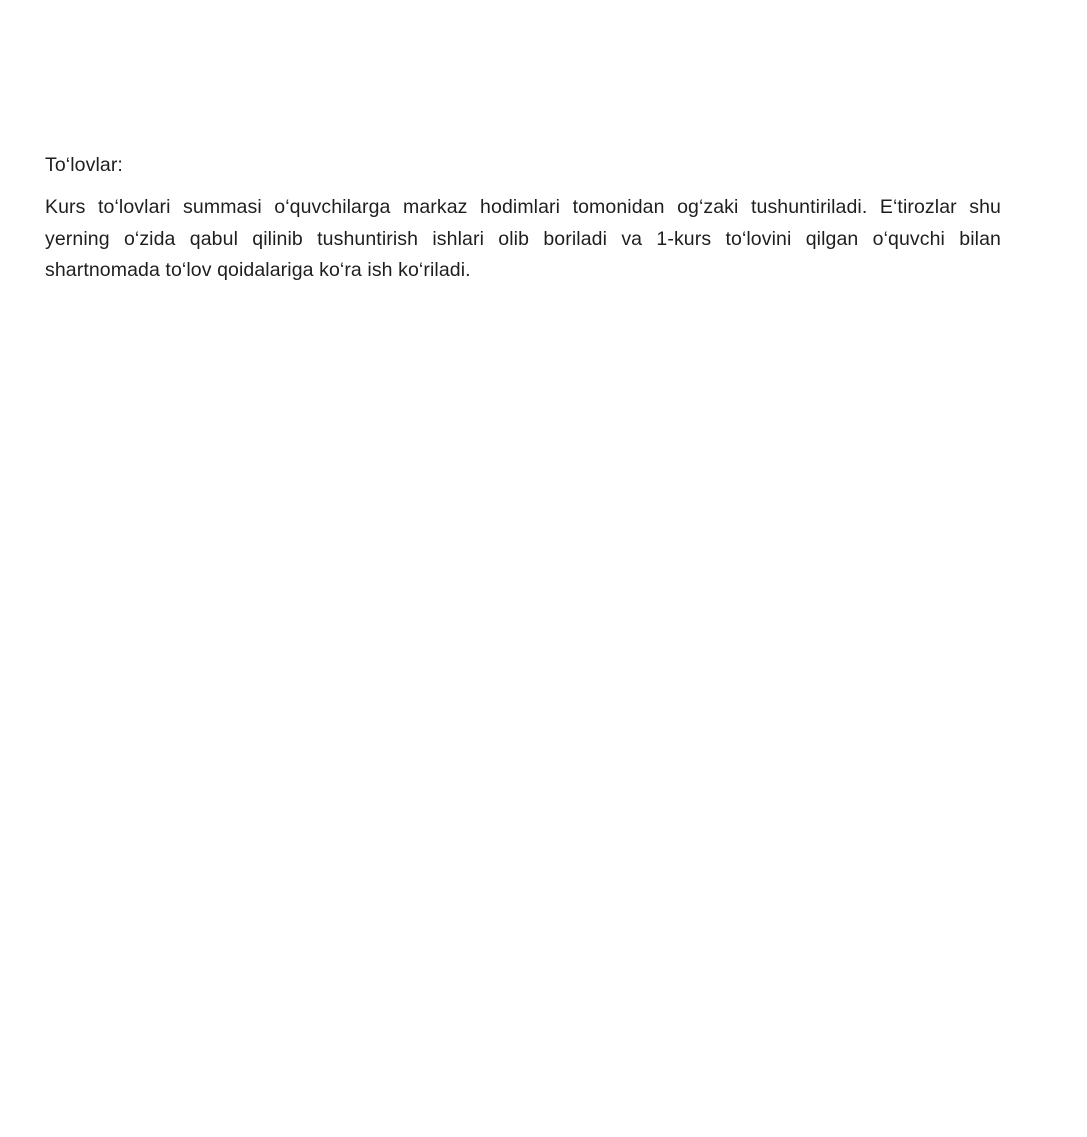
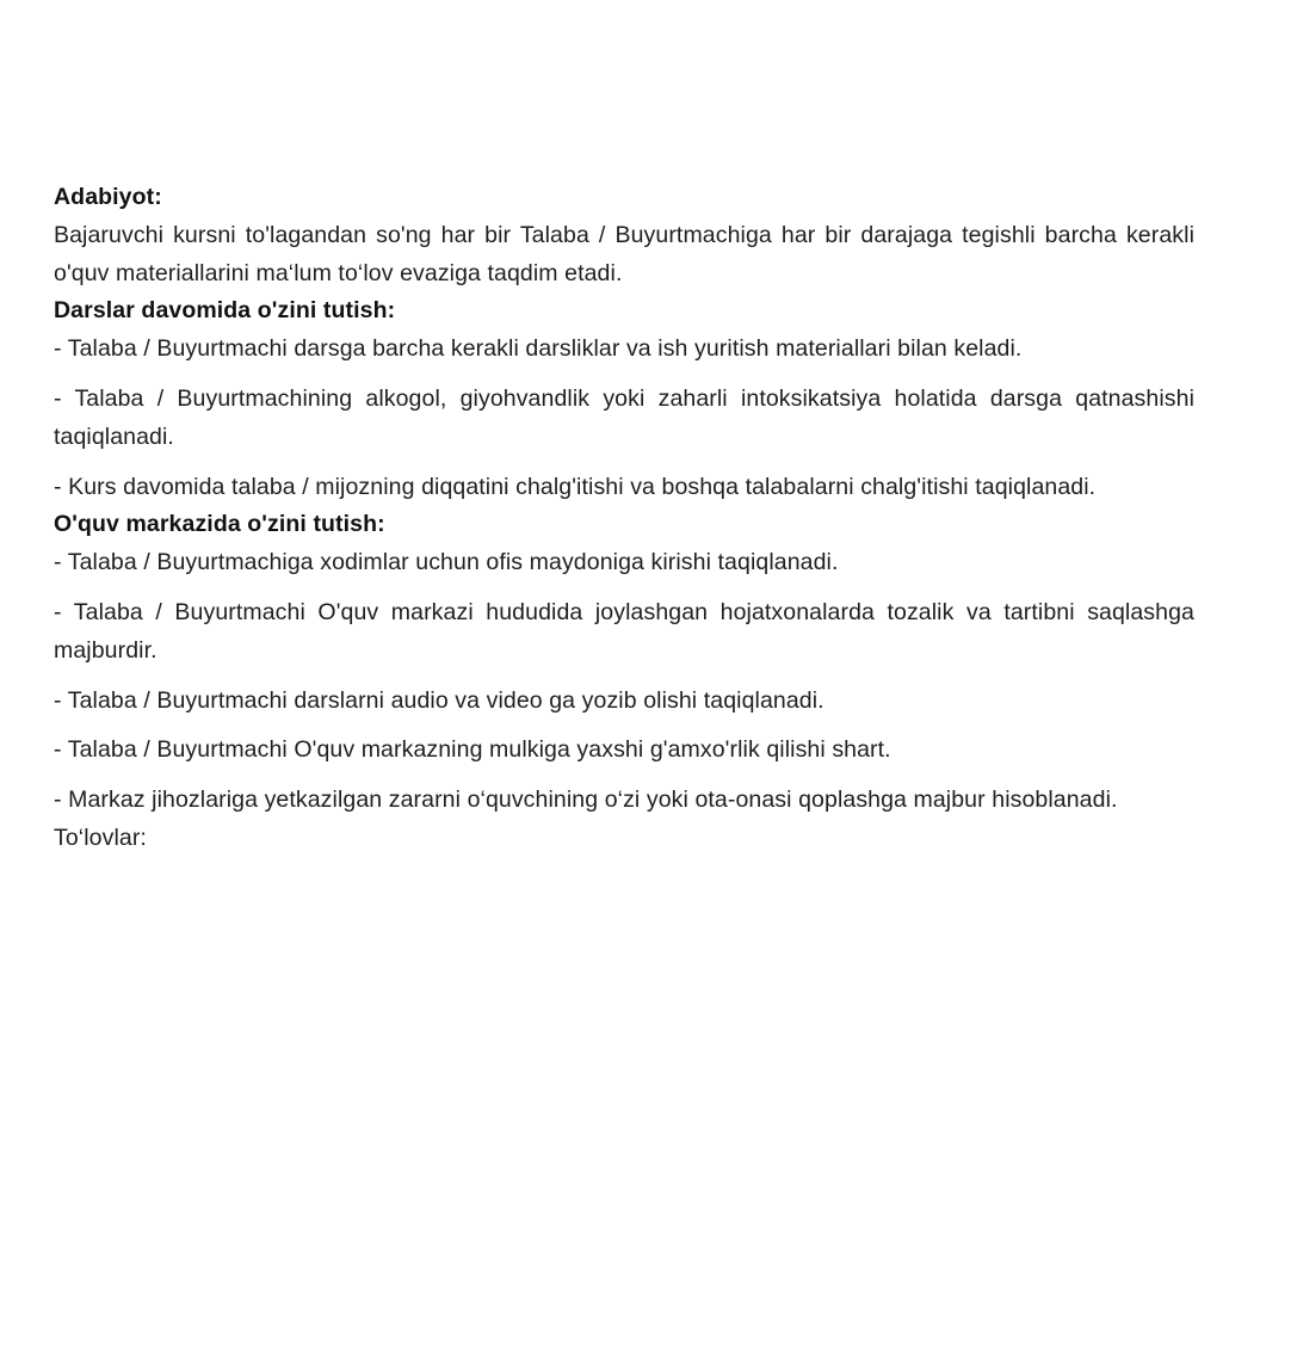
+ Adabiyot:
+ Bajaruvchi kursni to'lagandan so'ng har bir Talaba / Buyurtmachiga har bir darajaga tegishli barcha kerakli o'quv materiallarini ma‘lum to‘lov evaziga taqdim etadi.
+ Darslar davomida o'zini tutish:
+ - Talaba / Buyurtmachi darsga barcha kerakli darsliklar va ish yuritish materiallari bilan keladi.
+ - Talaba / Buyurtmachining alkogol, giyohvandlik yoki zaharli intoksikatsiya holatida darsga qatnashishi taqiqlanadi.
+ - Kurs davomida talaba / mijozning diqqatini chalg'itishi va boshqa talabalarni chalg'itishi taqiqlanadi.
+ O'quv markazida o'zini tutish:
+ - Talaba / Buyurtmachiga xodimlar uchun ofis maydoniga kirishi taqiqlanadi.
+ - Talaba / Buyurtmachi O'quv markazi hududida joylashgan hojatxonalarda tozalik va tartibni saqlashga majburdir.
+ - Talaba / Buyurtmachi darslarni audio va video ga yozib olishi taqiqlanadi.
+ - Talaba / Buyurtmachi O'quv markazning mulkiga yaxshi g'amxo'rlik qilishi shart.
+ - Markaz jihozlariga yetkazilgan zararni o‘quvchining o‘zi yoki ota-onasi qoplashga majbur hisoblanadi.
  To‘lovlar:
- Kurs to‘lovlari summasi o‘quvchilarga markaz hodimlari tomonidan og‘zaki tushuntiriladi. E‘tirozlar shu yerning o‘zida qabul qilinib tushuntirish ishlari olib boriladi va 1-kurs to‘lovini qilgan o‘quvchi bilan shartnomada to‘lov qoidalariga ko‘ra ish ko‘riladi.
